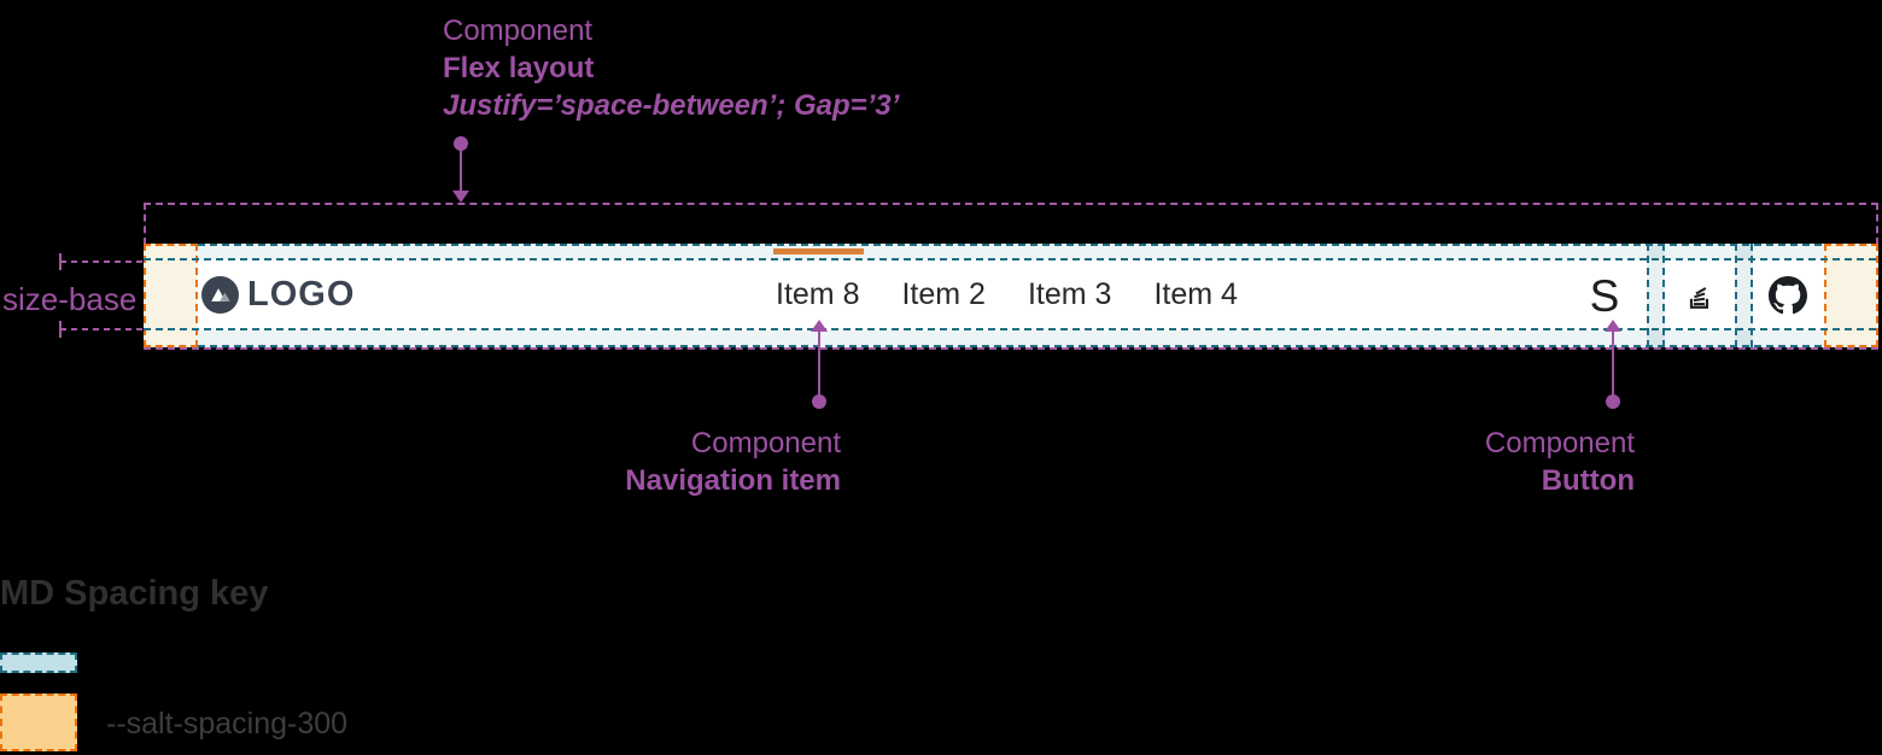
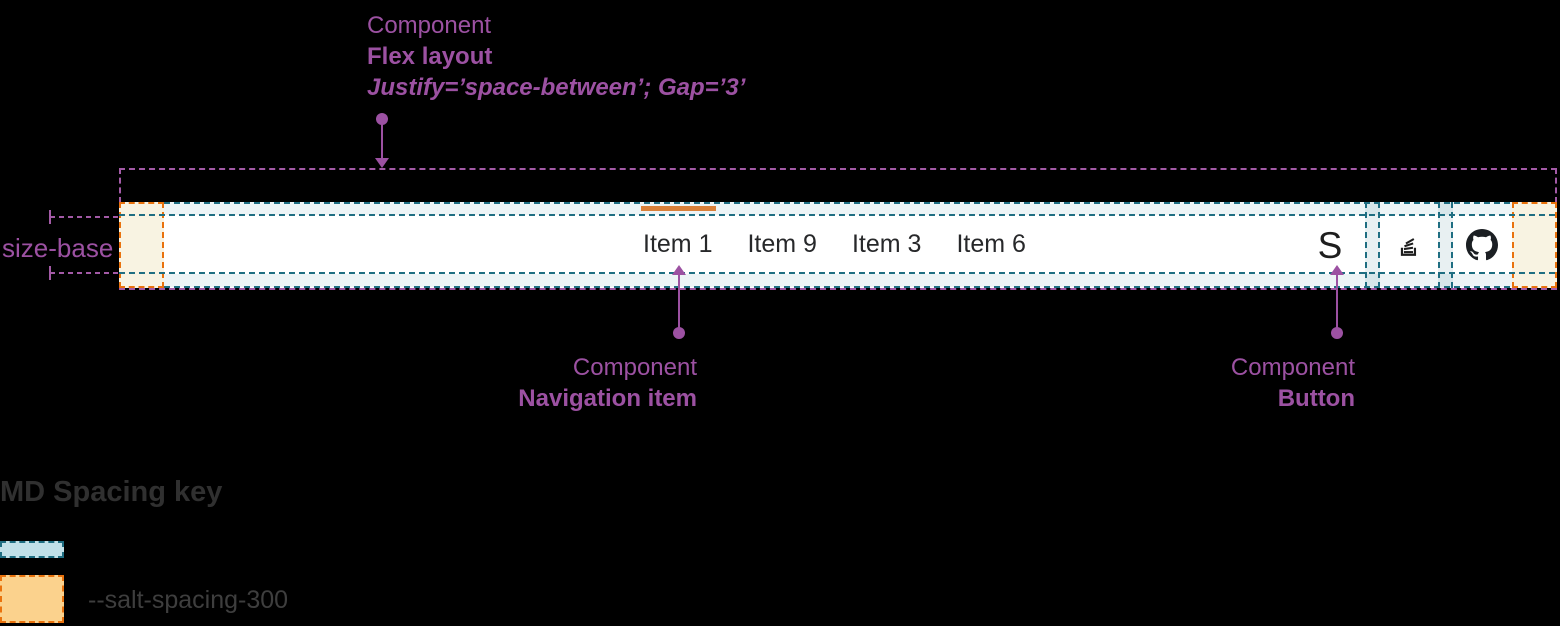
  Component
  Flex layout
  Justify=’space-between’; Gap=’3’
- LOGO
- Item 8
+ Item 1
- Item 2
+ Item 9
  Item 3
- Item 4
+ Item 6
  S
  size-base
  Component
  Navigation item
  Component
  Button
  MD Spacing key
  --salt-spacing-300
